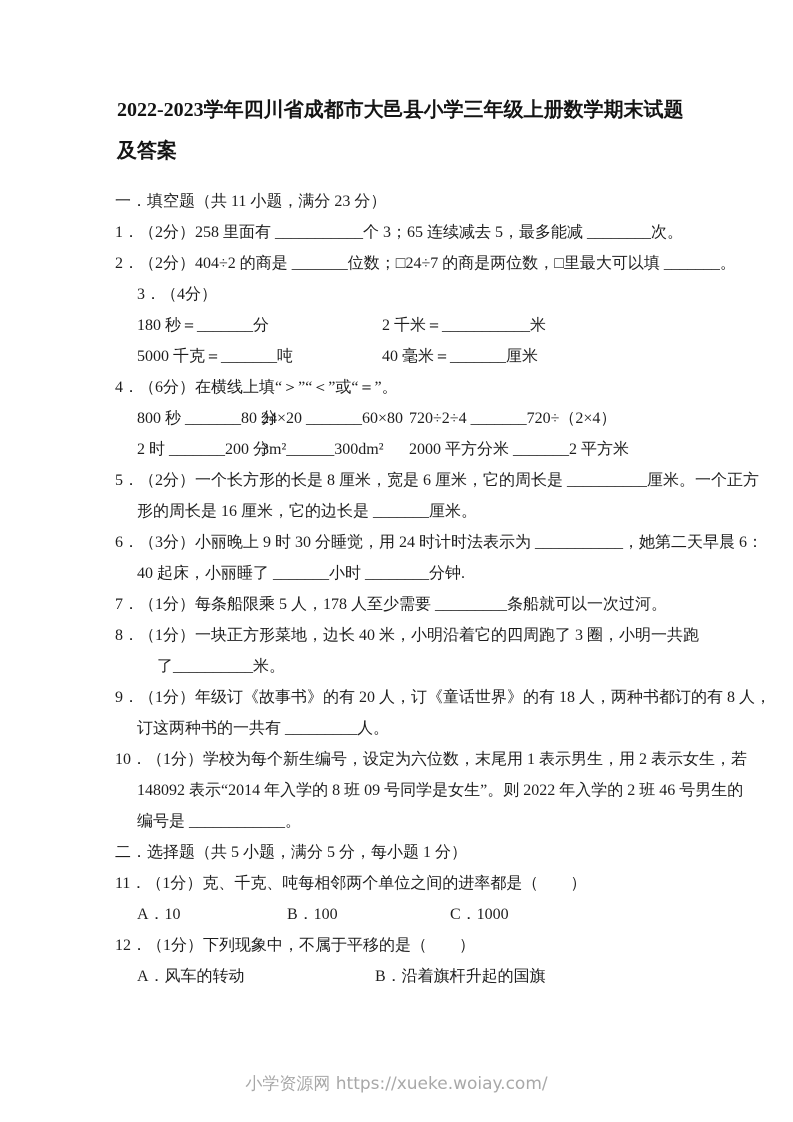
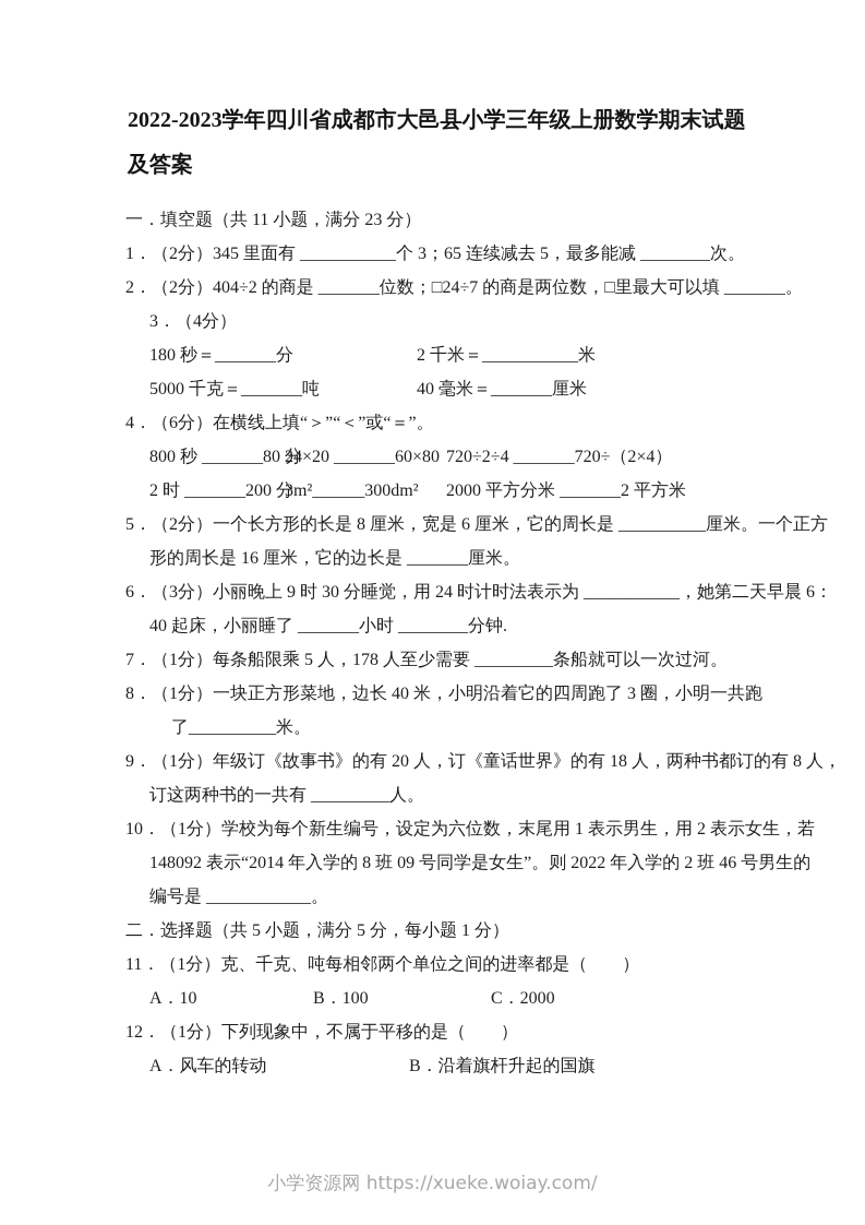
  2022-2023学年四川省成都市大邑县小学三年级上册数学期末试题及答案
  一．填空题（共 11 小题，满分 23 分）
- 1．（2分）258 里面有 ___________个 3；65 连续减去 5，最多能减 ________次。
+ 1．（2分）345 里面有 ___________个 3；65 连续减去 5，最多能减 ________次。
  2．（2分）404÷2 的商是 _______位数；□24÷7 的商是两位数，□里最大可以填 _______。
  3．（4分）
  180 秒＝_______分 2 千米＝___________米
  5000 千克＝_______吨 40 毫米＝_______厘米
  4．（6分）在横线上填“＞”“＜”或“＝”。
  800 秒 _______80 24×20 _______60×80 720÷2÷4 _______720÷（2×4）
  2 时 _______200 分3m²______300dm² 2000 平方分米 _______2 平方米
  5．（2分）一个长方形的长是 8 厘米，宽是 6 厘米，它的周长是 __________厘米。一个正方
  形的周长是 16 厘米，它的边长是 _______厘米。
  6．（3分）小丽晚上 9 时 30 分睡觉，用 24 时计时法表示为 ___________，她第二天早晨 6：
  40 起床，小丽睡了 _______小时 ________分钟.
  7．（1分）每条船限乘 5 人，178 人至少需要 _________条船就可以一次过河。
  8．（1分）一块正方形菜地，边长 40 米，小明沿着它的四周跑了 3 圈，小明一共跑
  了__________米。
  9．（1分）年级订《故事书》的有 20 人，订《童话世界》的有 18 人，两种书都订的有 8 人，
  订这两种书的一共有 _________人。
  10．（1分）学校为每个新生编号，设定为六位数，末尾用 1 表示男生，用 2 表示女生，若
  148092 表示“2014 年入学的 8 班 09 号同学是女生”。则 2022 年入学的 2 班 46 号男生的
  编号是 ____________。
  二．选择题（共 5 小题，满分 5 分，每小题 1 分）
  11．（1分）克、千克、吨每相邻两个单位之间的进率都是（ ）
- A．10 B．100 C．1000
+ A．10 B．100 C．2000
  12．（1分）下列现象中，不属于平移的是（ ）
  A．风车的转动 B．沿着旗杆升起的国旗
  小学资源网 https://xueke.woiay.com/
